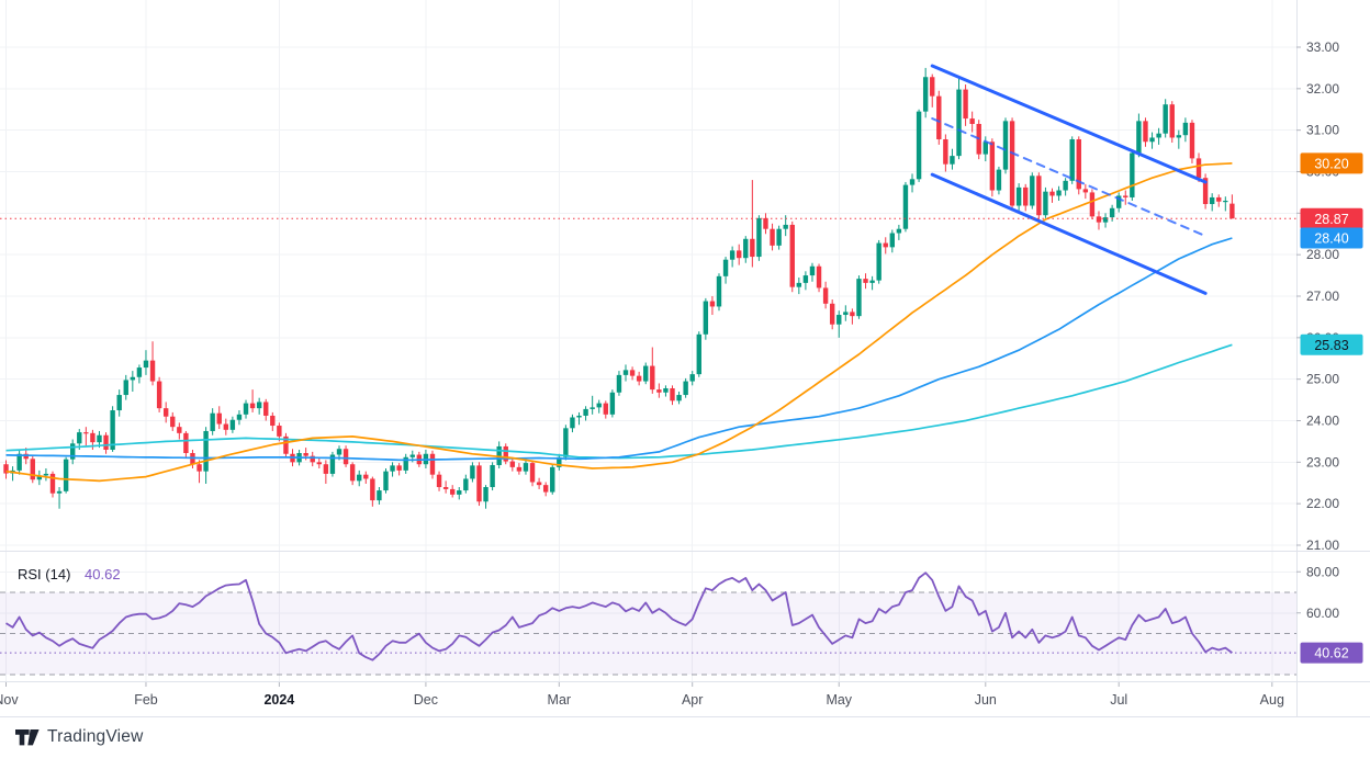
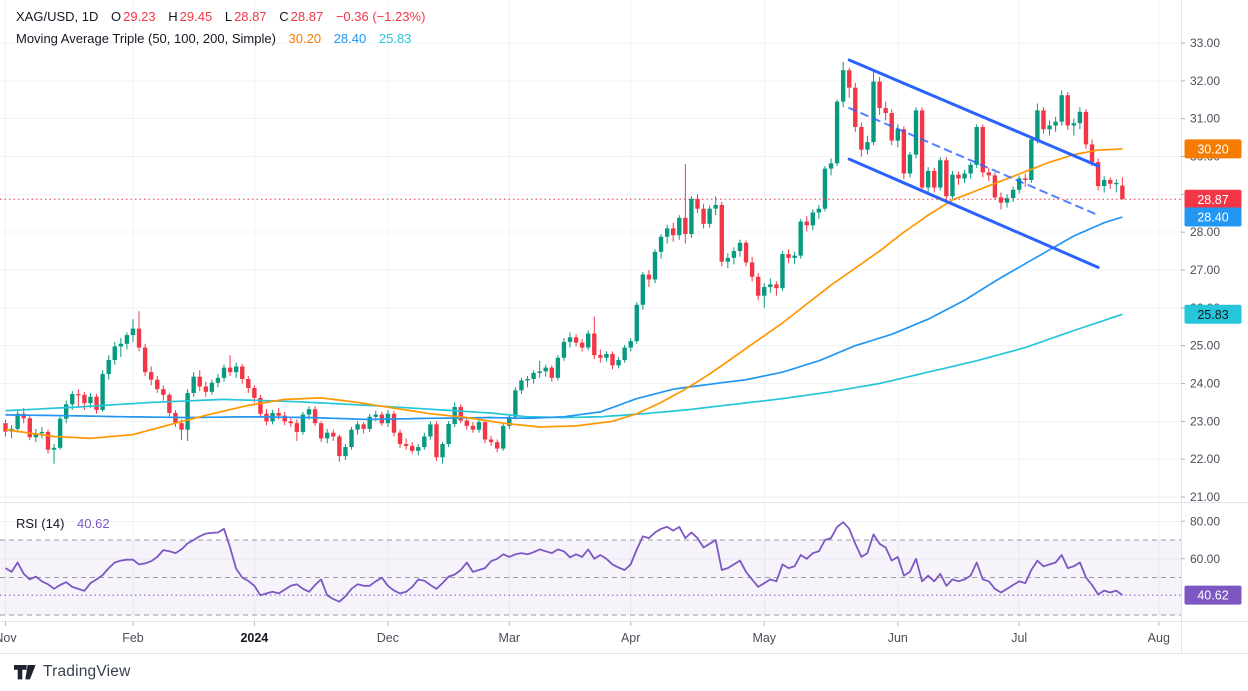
  21.00
  22.00
  23.00
  24.00
  25.00
  27.00
  28.00
  31.00
  32.00
  33.00
  80.00
  60.00
  30.20
  28.87
  28.40
  25.83
  40.62
  Feb
  2024
  Dec
  Mar
  Apr
  May
  Jun
  Jul
  Aug
+ XAG/USD, 1D O 29.23 H 29.45 L 28.87 C 28.87 −0.36 (−1.23%)
+ Moving Average Triple (50, 100, 200, Simple) 30.20 28.40 25.83
  RSI (14) 40.62
  TradingView
